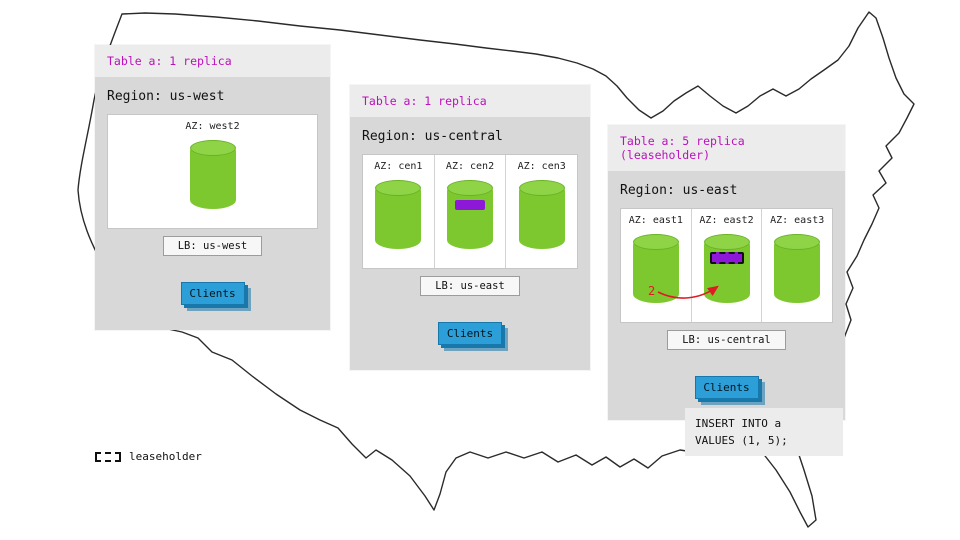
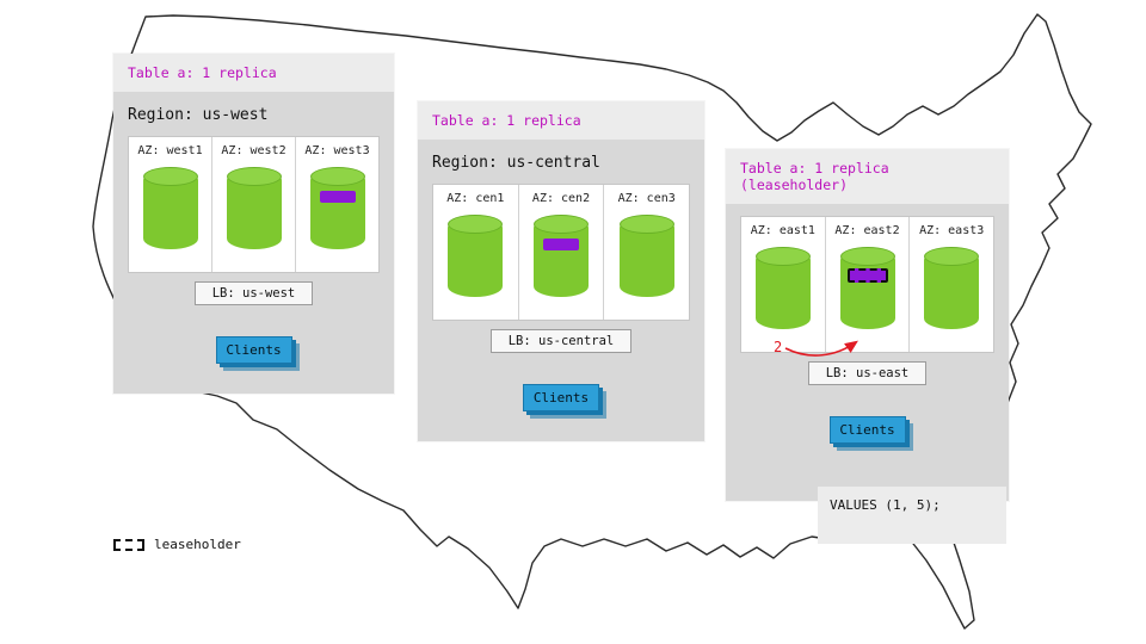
  Table a: 1 replica
  Region: us-west
+ AZ: west1
  AZ: west2
+ AZ: west3
  LB: us-west
  Clients
  Table a: 1 replica
  Region: us-central
  AZ: cen1
  AZ: cen2
  AZ: cen3
- LB: us-east
+ LB: us-central
  Clients
- Table a: 5 replica (leaseholder)
+ Table a: 1 replica (leaseholder)
- Region: us-east
  AZ: east1
  AZ: east2
  AZ: east3
- LB: us-central
+ LB: us-east
  Clients
- INSERT INTO a
  VALUES (1, 5);
  2
  leaseholder
